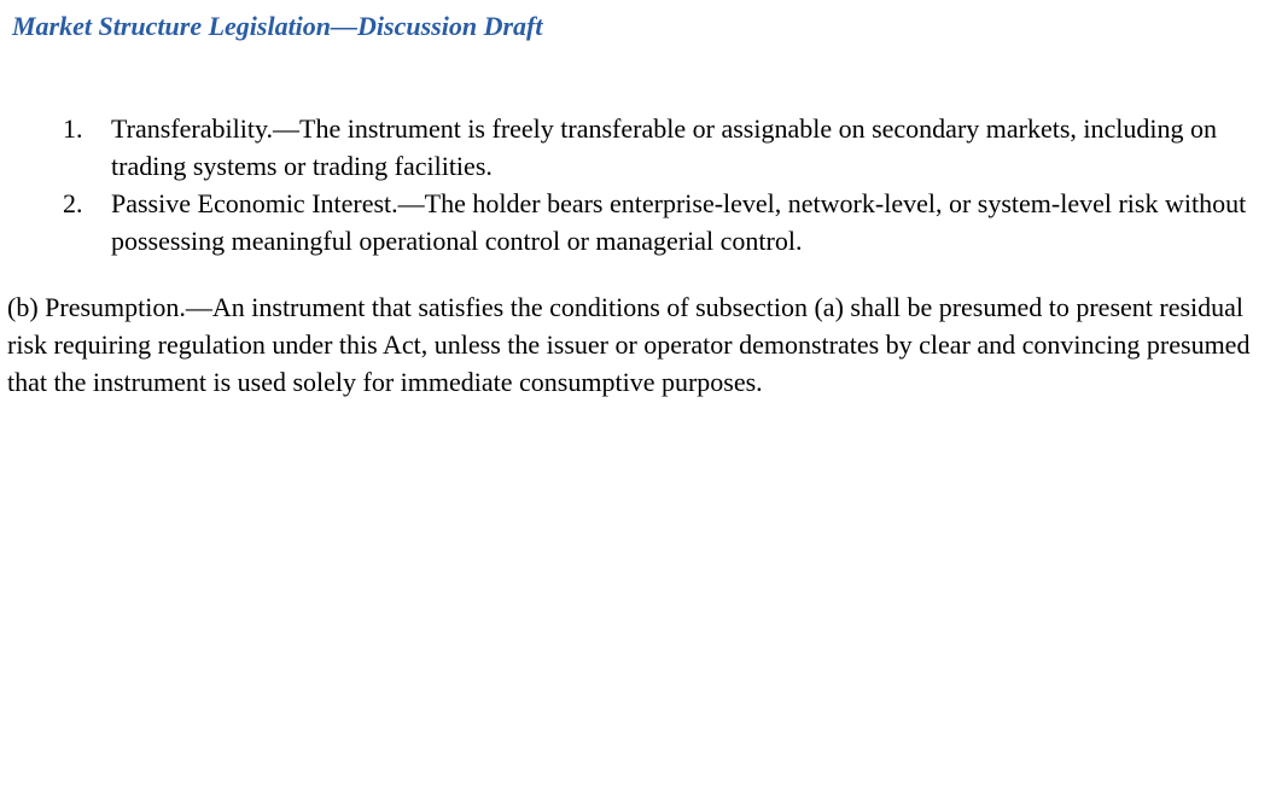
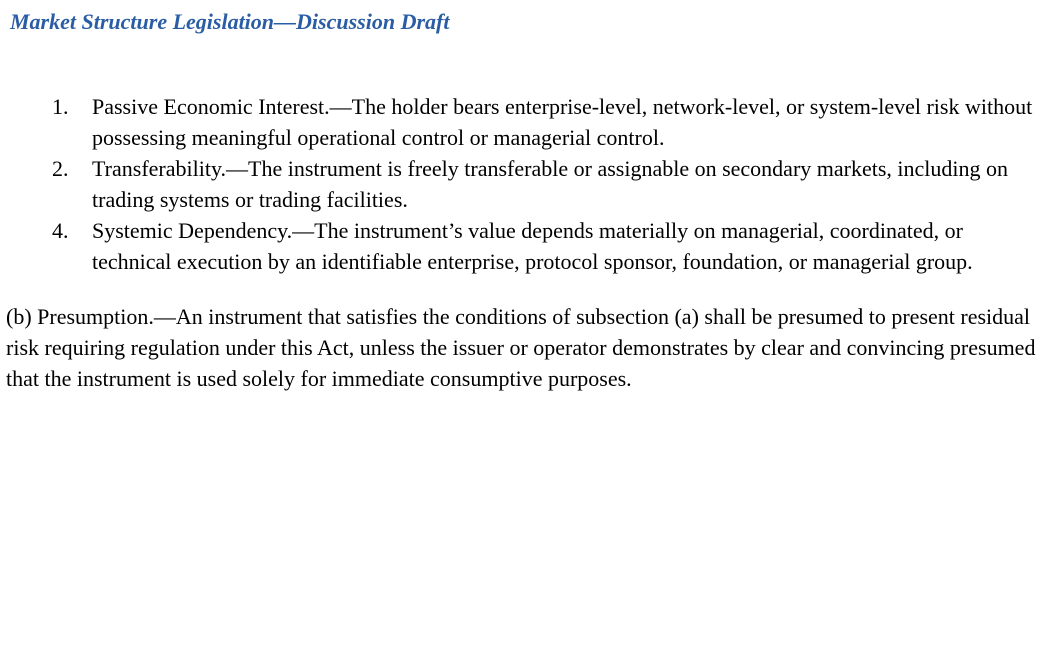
  Market Structure Legislation—Discussion Draft
  1.
- Transferability.—The instrument is freely transferable or assignable on secondary markets, including on trading systems or trading facilities.
+ Passive Economic Interest.—The holder bears enterprise-level, network-level, or system-level risk without possessing meaningful operational control or managerial control.
  2.
- Passive Economic Interest.—The holder bears enterprise-level, network-level, or system-level risk without possessing meaningful operational control or managerial control.
+ Transferability.—The instrument is freely transferable or assignable on secondary markets, including on trading systems or trading facilities.
+ 4.
+ Systemic Dependency.—The instrument’s value depends materially on managerial, coordinated, or technical execution by an identifiable enterprise, protocol sponsor, foundation, or managerial group.
  (b) Presumption.—An instrument that satisfies the conditions of subsection (a) shall be presumed to present residual risk requiring regulation under this Act, unless the issuer or operator demonstrates by clear and convincing presumed that the instrument is used solely for immediate consumptive purposes.
